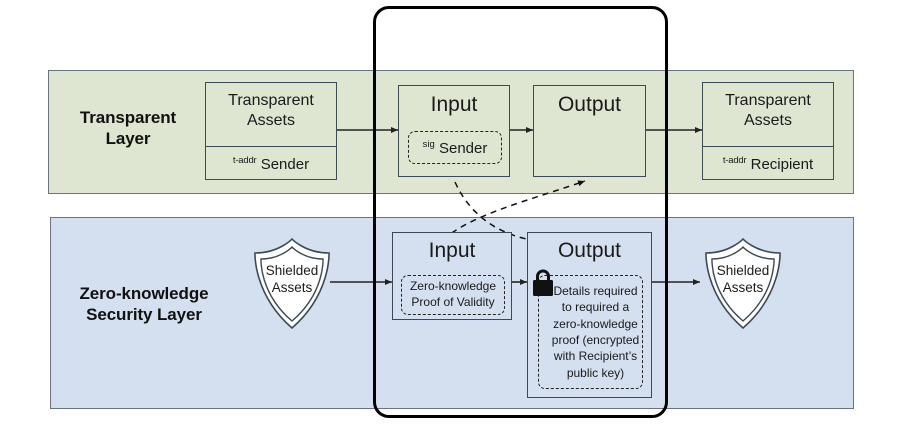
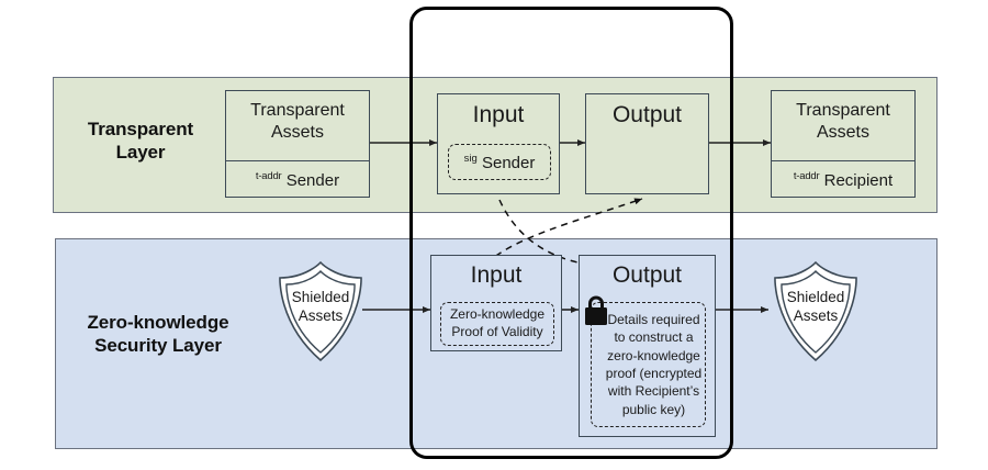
  Transparent
  Layer
  Zero-knowledge
  Security Layer
  Transparent
  Assets
  t-addr Sender
  Input
  sig Sender
  Output
  Transparent
  Assets
  t-addr Recipient
  Shielded
  Assets
  Input
  Zero-knowledge
  Proof of Validity
  Output
- Details required to required a zero-knowledge proof (encrypted with Recipient’s public key)
+ Details required to construct a zero-knowledge proof (encrypted with Recipient’s public key)
  Shielded
  Assets
